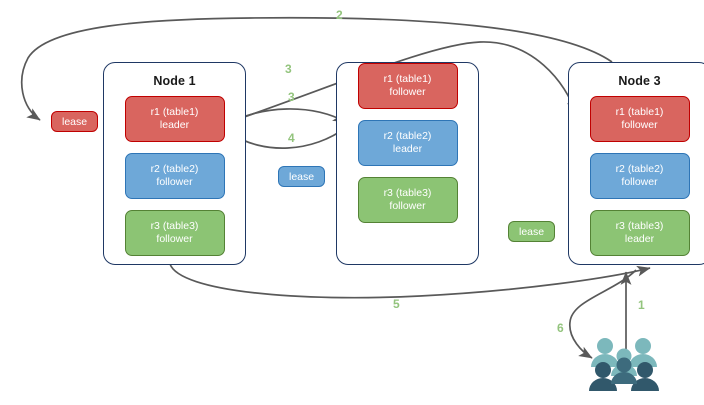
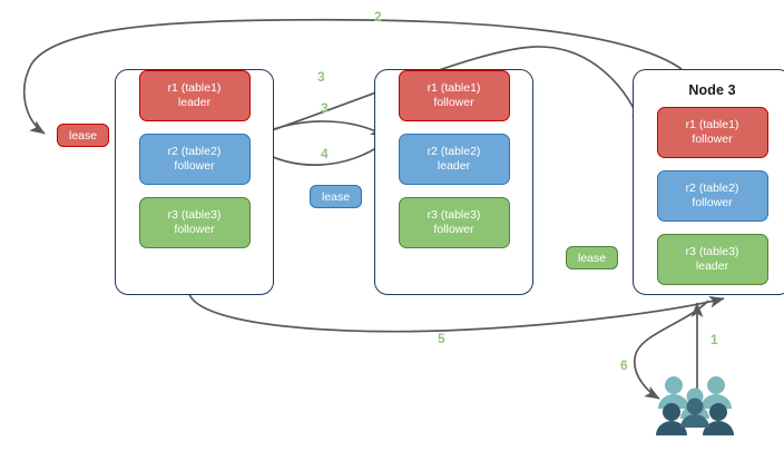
- Node 1
  r1 (table1)
  leader
  r2 (table2)
  follower
  r3 (table3)
  follower
  r1 (table1)
  follower
  r2 (table2)
  leader
  r3 (table3)
  follower
  Node 3
  r1 (table1)
  follower
  r2 (table2)
  follower
  r3 (table3)
  leader
  lease
  lease
  lease
  2
  3
  3
  4
  5
  1
  6
